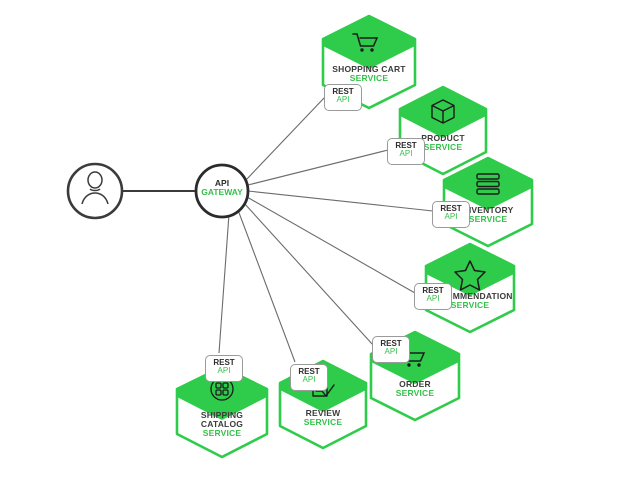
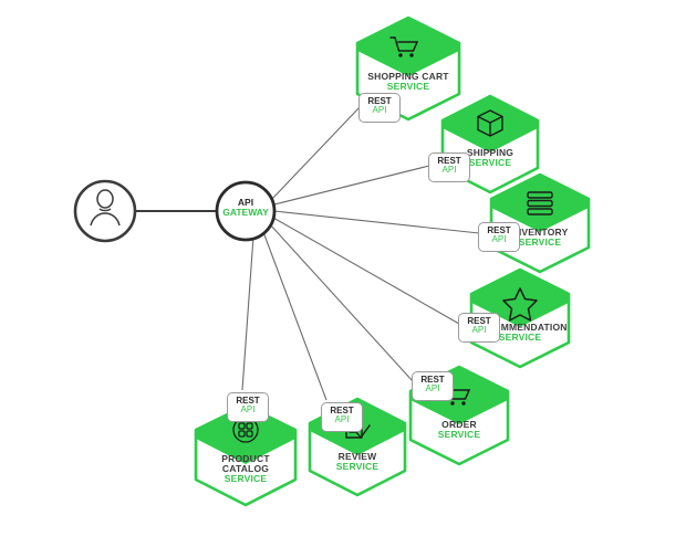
  API
  GATEWAY
  SHOPPING CART
  SERVICE
- PRODUCT
+ SHIPPING
  SERVICE
  VENTORY
  SERVICE
  MMENDATION
  SERVICE
  ORDER
  SERVICE
  REVIEW
  SERVICE
- SHIPPING
+ PRODUCT
  CATALOG
  SERVICE
  REST
  API
  REST
  API
  REST
  API
  REST
  API
  REST
  API
  REST
  API
  REST
  API
